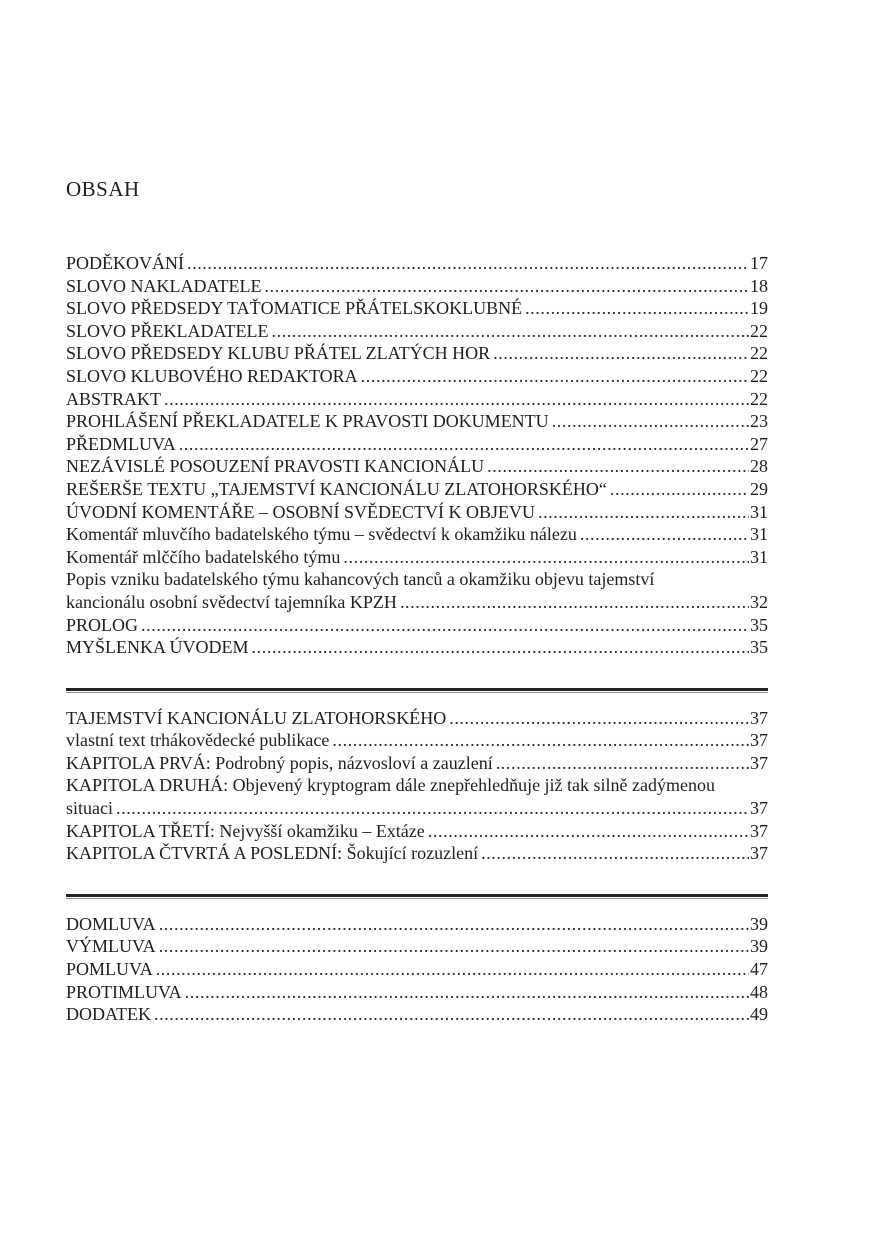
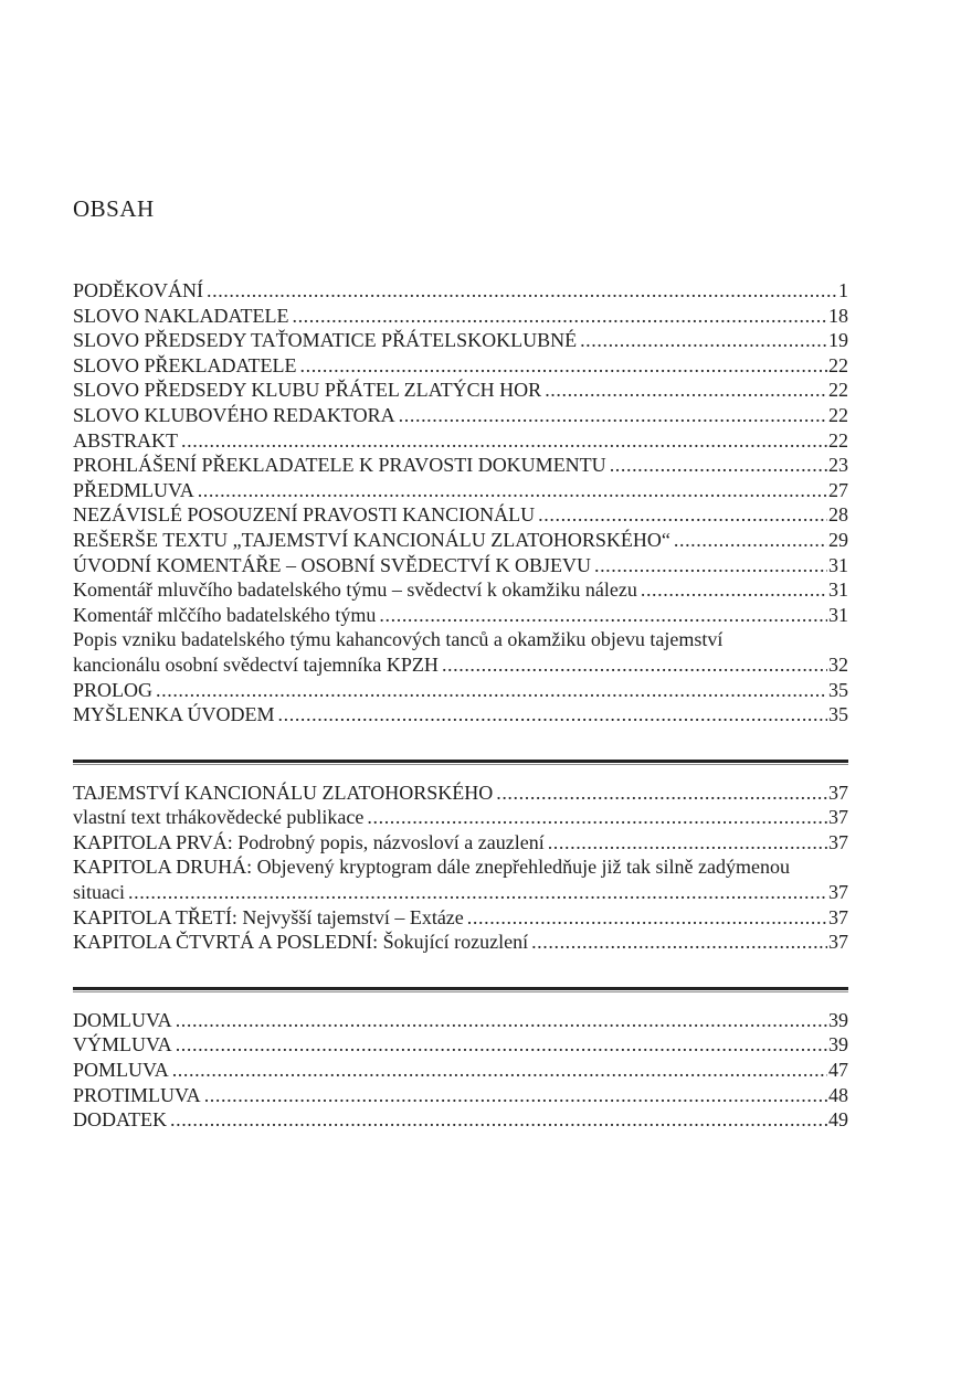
  OBSAH
  PODĚKOVÁNÍ
- 17
+ 1
  SLOVO NAKLADATELE
  18
  SLOVO PŘEDSEDY TAŤOMATICE PŘÁTELSKOKLUBNÉ
  19
  SLOVO PŘEKLADATELE
  22
  SLOVO PŘEDSEDY KLUBU PŘÁTEL ZLATÝCH HOR
  22
  SLOVO KLUBOVÉHO REDAKTORA
  22
  ABSTRAKT
  22
  PROHLÁŠENÍ PŘEKLADATELE K PRAVOSTI DOKUMENTU
  23
  PŘEDMLUVA
  27
  NEZÁVISLÉ POSOUZENÍ PRAVOSTI KANCIONÁLU
  28
  REŠERŠE TEXTU „TAJEMSTVÍ KANCIONÁLU ZLATOHORSKÉHO“
  29
  ÚVODNÍ KOMENTÁŘE – OSOBNÍ SVĚDECTVÍ K OBJEVU
  31
  Komentář mluvčího badatelského týmu – svědectví k okamžiku nálezu
  31
  Komentář mlččího badatelského týmu
  31
  Popis vzniku badatelského týmu kahancových tanců a okamžiku objevu tajemství
  kancionálu osobní svědectví tajemníka KPZH
  32
  PROLOG
  35
  MYŠLENKA ÚVODEM
  35
  TAJEMSTVÍ KANCIONÁLU ZLATOHORSKÉHO
  37
  vlastní text trhákovědecké publikace
  37
  KAPITOLA PRVÁ: Podrobný popis, názvosloví a zauzlení
  37
  KAPITOLA DRUHÁ: Objevený kryptogram dále znepřehledňuje již tak silně zadýmenou
  situaci
  37
- KAPITOLA TŘETÍ: Nejvyšší okamžiku – Extáze
+ KAPITOLA TŘETÍ: Nejvyšší tajemství – Extáze
  37
  KAPITOLA ČTVRTÁ A POSLEDNÍ: Šokující rozuzlení
  37
  DOMLUVA
  39
  VÝMLUVA
  39
  POMLUVA
  47
  PROTIMLUVA
  48
  DODATEK
  49
